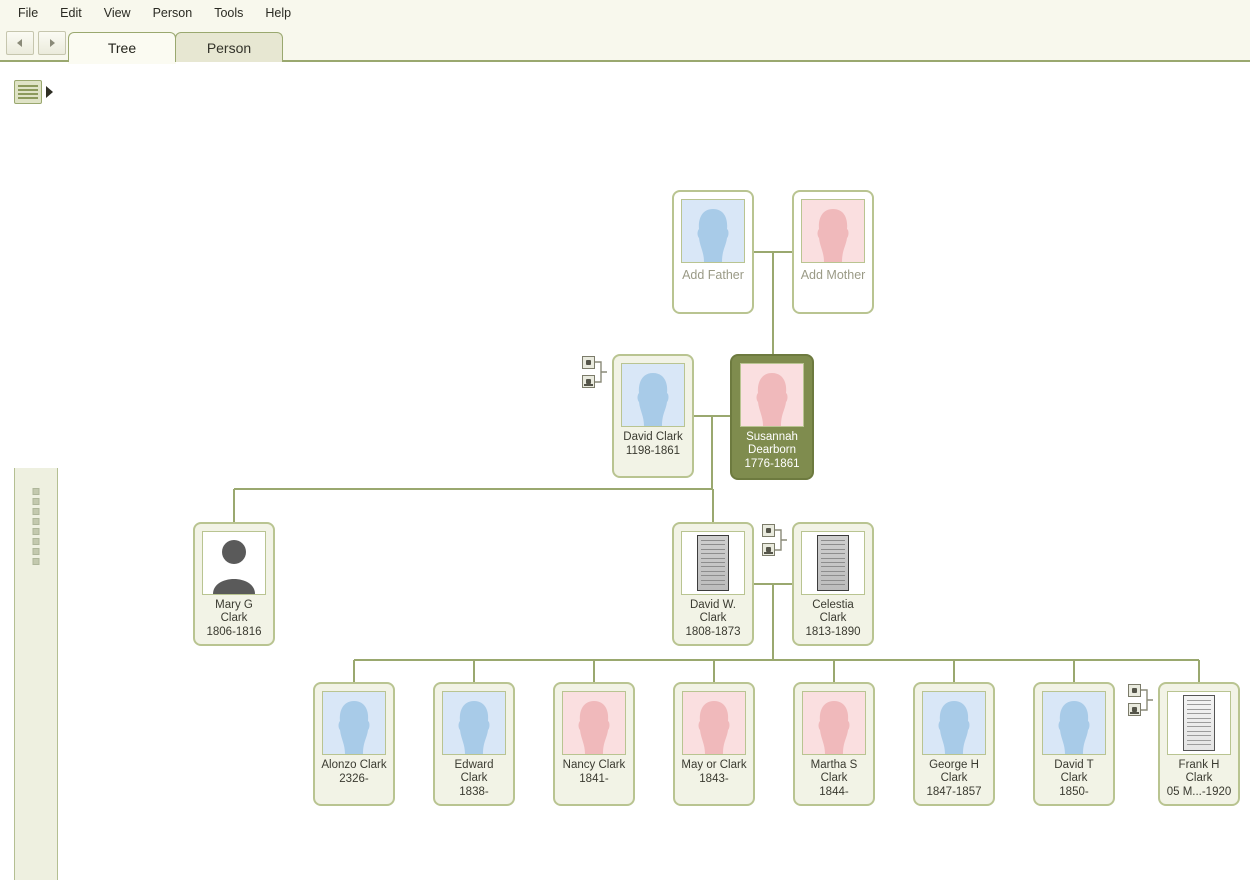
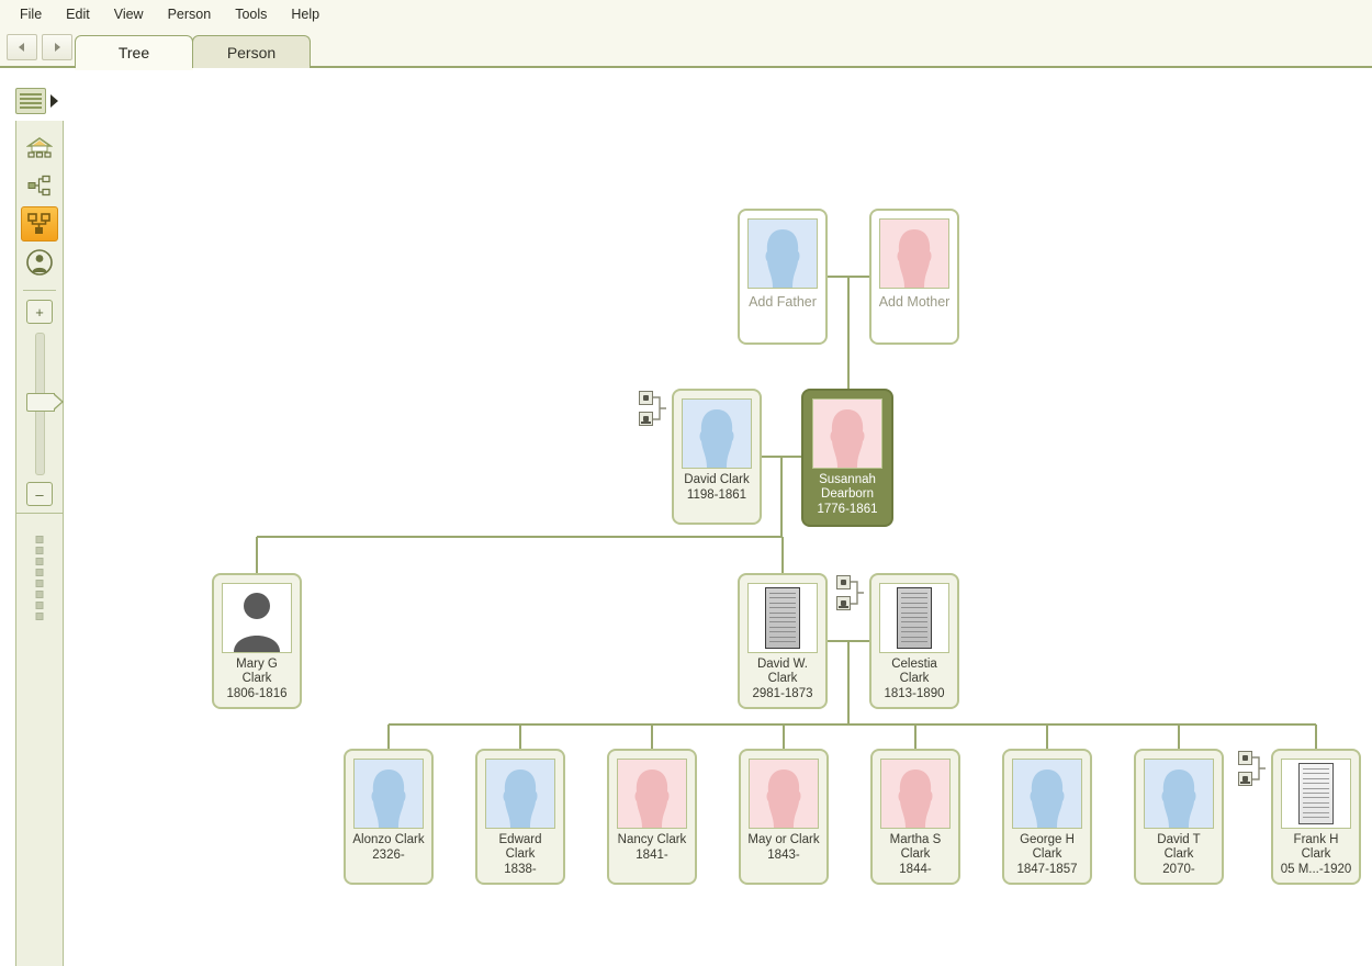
  File
  Edit
  View
  Person
  Tools
  Help
  Tree
  Person
+ +
+ –
  Add Father
  Add Mother
  David Clark
  1198-1861
  Susannah
  Dearborn
  1776-1861
  Mary G
  Clark
  1806-1816
  David W.
  Clark
- 1808-1873
+ 2981-1873
  Celestia
  Clark
  1813-1890
  Alonzo Clark
  2326-
  Edward
  Clark
  1838-
  Nancy Clark
  1841-
  May or Clark
  1843-
  Martha S
  Clark
  1844-
  George H
  Clark
  1847-1857
  David T
  Clark
- 1850-
+ 2070-
  Frank H
  Clark
  05 M...-1920
